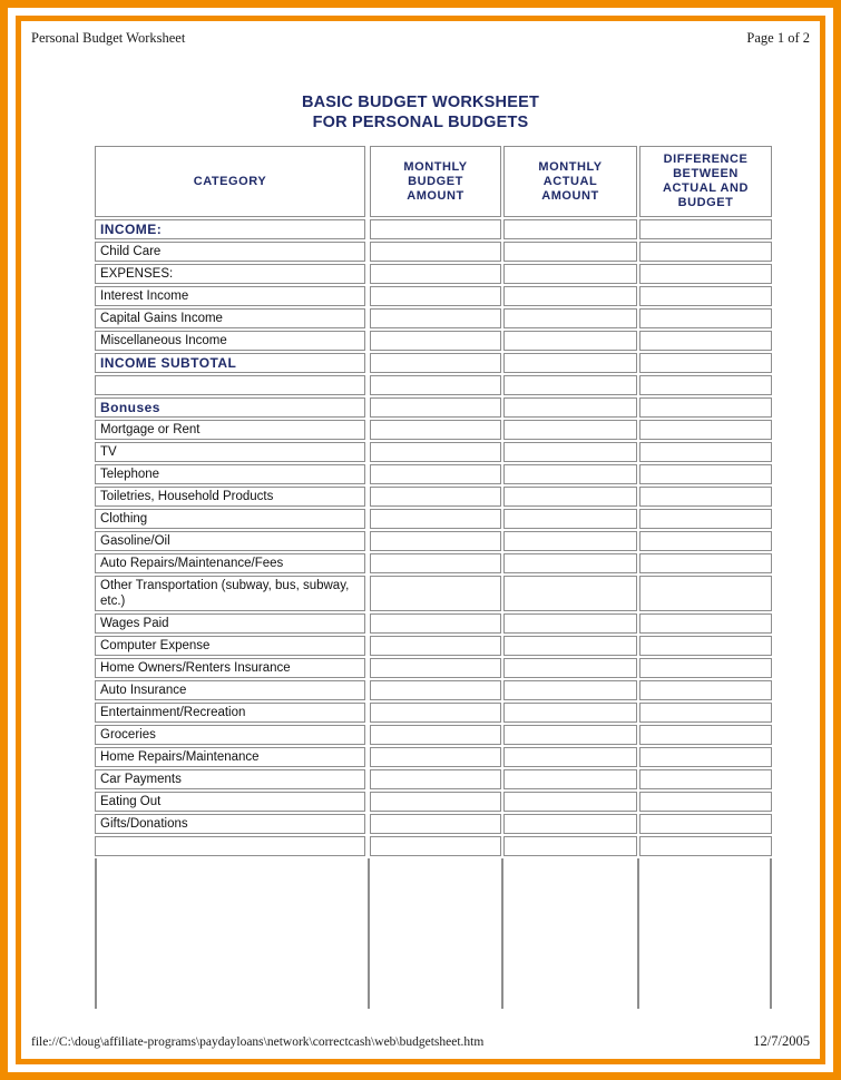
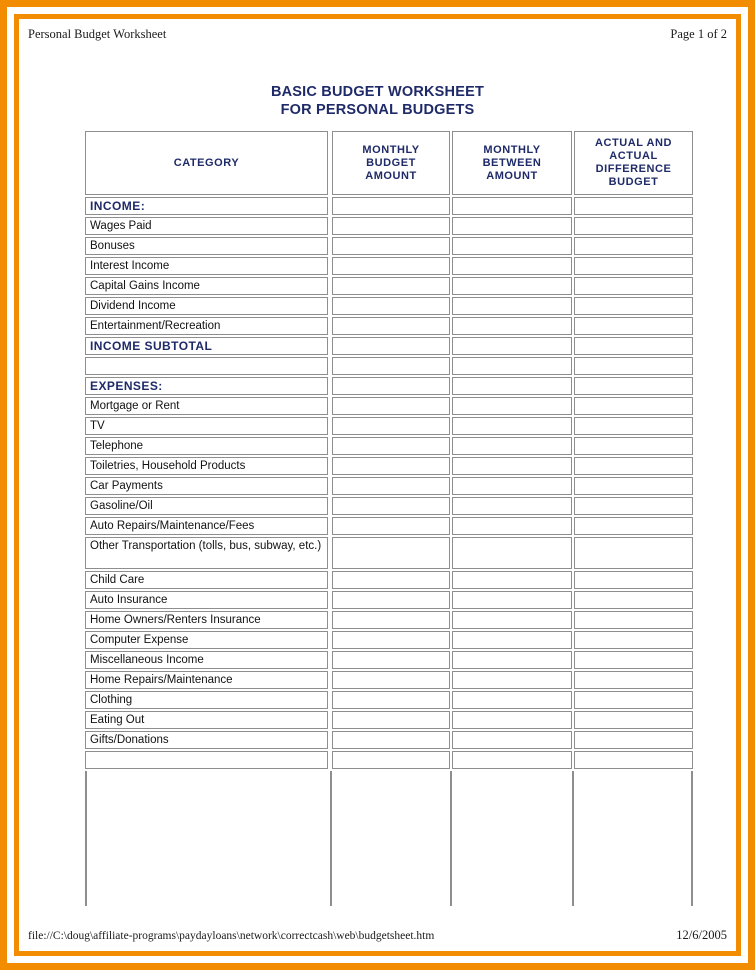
  Personal Budget Worksheet
  Page 1 of 2
  BASIC BUDGET WORKSHEET
  FOR PERSONAL BUDGETS
  CATEGORY
  MONTHLY
  BUDGET
  AMOUNT
  MONTHLY
- ACTUAL
+ BETWEEN
  AMOUNT
- DIFFERENCE
+ ACTUAL AND
- BETWEEN
+ ACTUAL
- ACTUAL AND
+ DIFFERENCE
  BUDGET
  INCOME:
- Child Care
+ Wages Paid
- EXPENSES:
+ Bonuses
  Interest Income
  Capital Gains Income
+ Dividend Income
- Miscellaneous Income
+ Entertainment/Recreation
  INCOME SUBTOTAL
- Bonuses
+ EXPENSES:
  Mortgage or Rent
  TV
  Telephone
  Toiletries, Household Products
- Clothing
+ Car Payments
  Gasoline/Oil
  Auto Repairs/Maintenance/Fees
- Other Transportation (subway, bus, subway, etc.)
+ Other Transportation (tolls, bus, subway, etc.)
- Wages Paid
+ Child Care
- Computer Expense
+ Auto Insurance
  Home Owners/Renters Insurance
- Auto Insurance
+ Computer Expense
- Entertainment/Recreation
+ Miscellaneous Income
- Groceries
  Home Repairs/Maintenance
- Car Payments
+ Clothing
  Eating Out
  Gifts/Donations
  file://C:\doug\affiliate-programs\paydayloans\network\correctcash\web\budgetsheet.htm
- 12/7/2005
+ 12/6/2005
